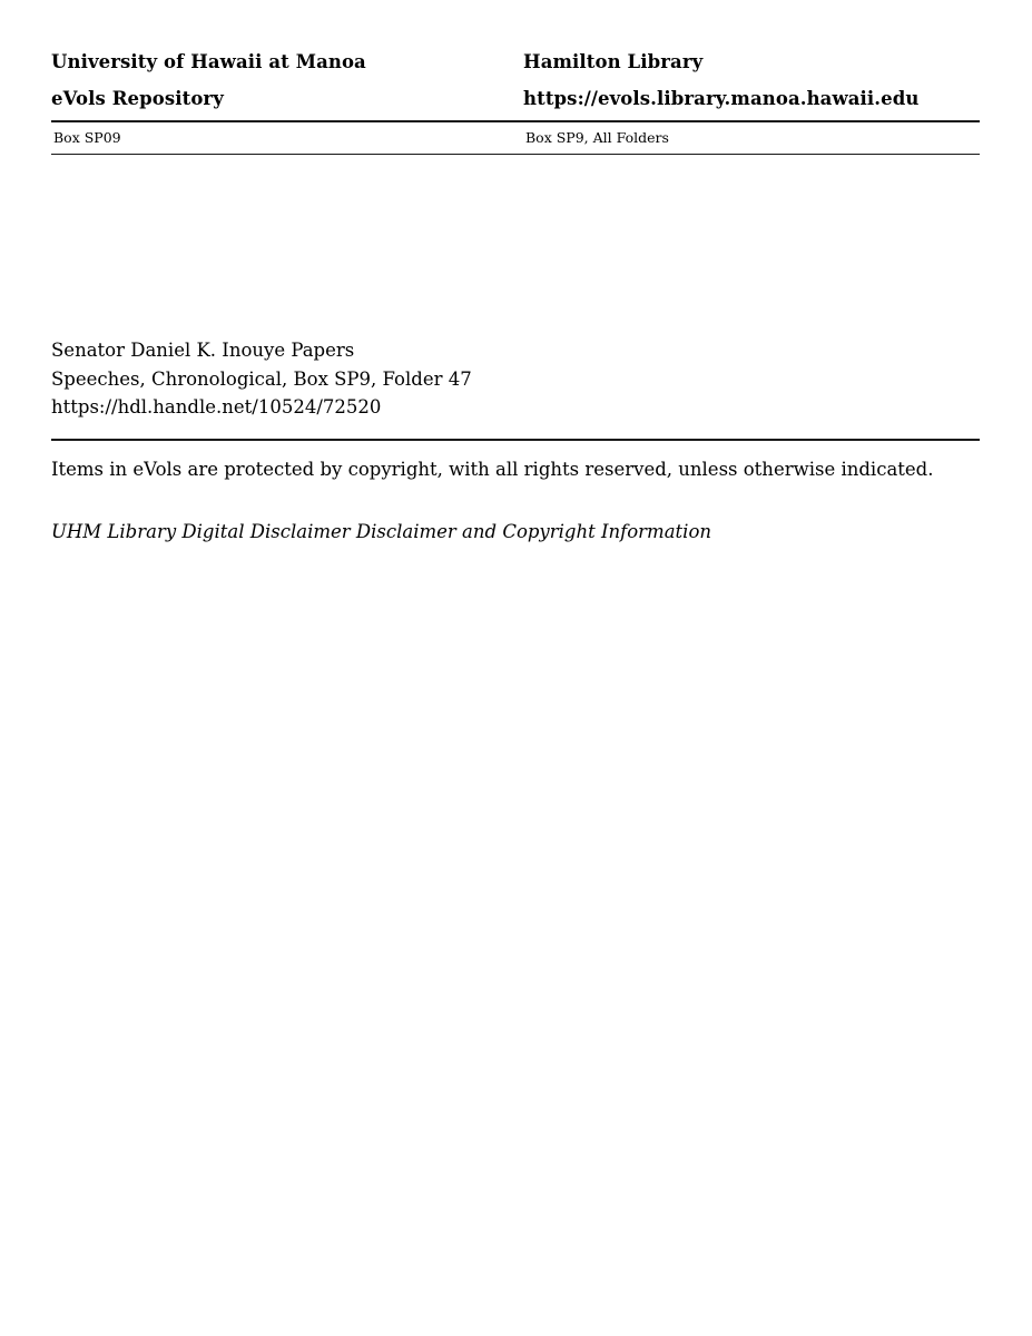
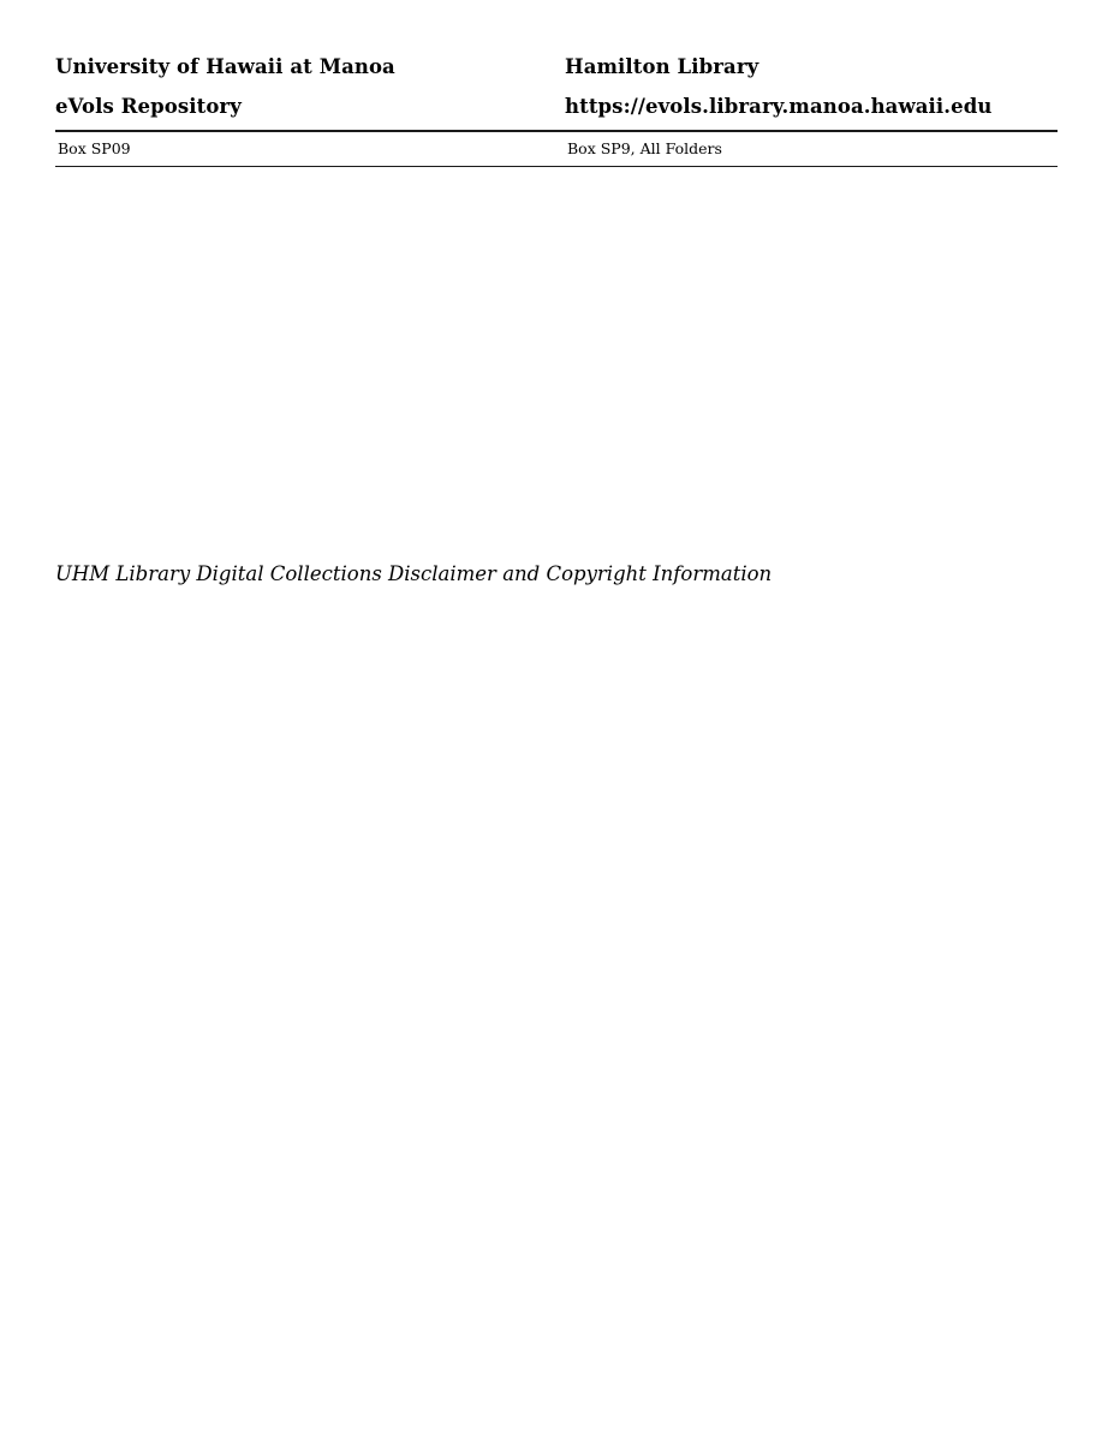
  University of Hawaii at Manoa
  Hamilton Library
  eVols Repository
  https://evols.library.manoa.hawaii.edu
  Box SP09
  Box SP9, All Folders
- Senator Daniel K. Inouye Papers
- Speeches, Chronological, Box SP9, Folder 47
- https://hdl.handle.net/10524/72520
- Items in eVols are protected by copyright, with all rights reserved, unless otherwise indicated.
- UHM Library Digital Disclaimer Disclaimer and Copyright Information
+ UHM Library Digital Collections Disclaimer and Copyright Information
